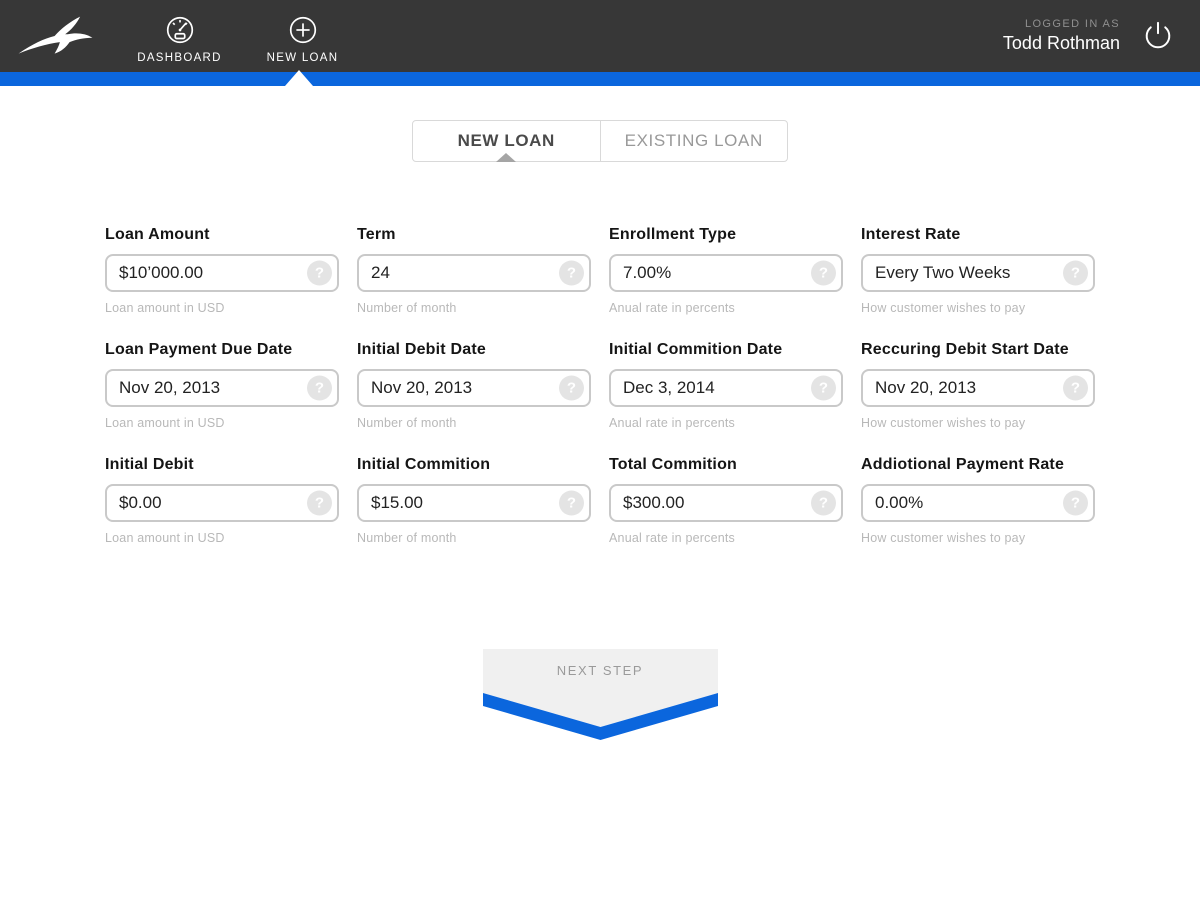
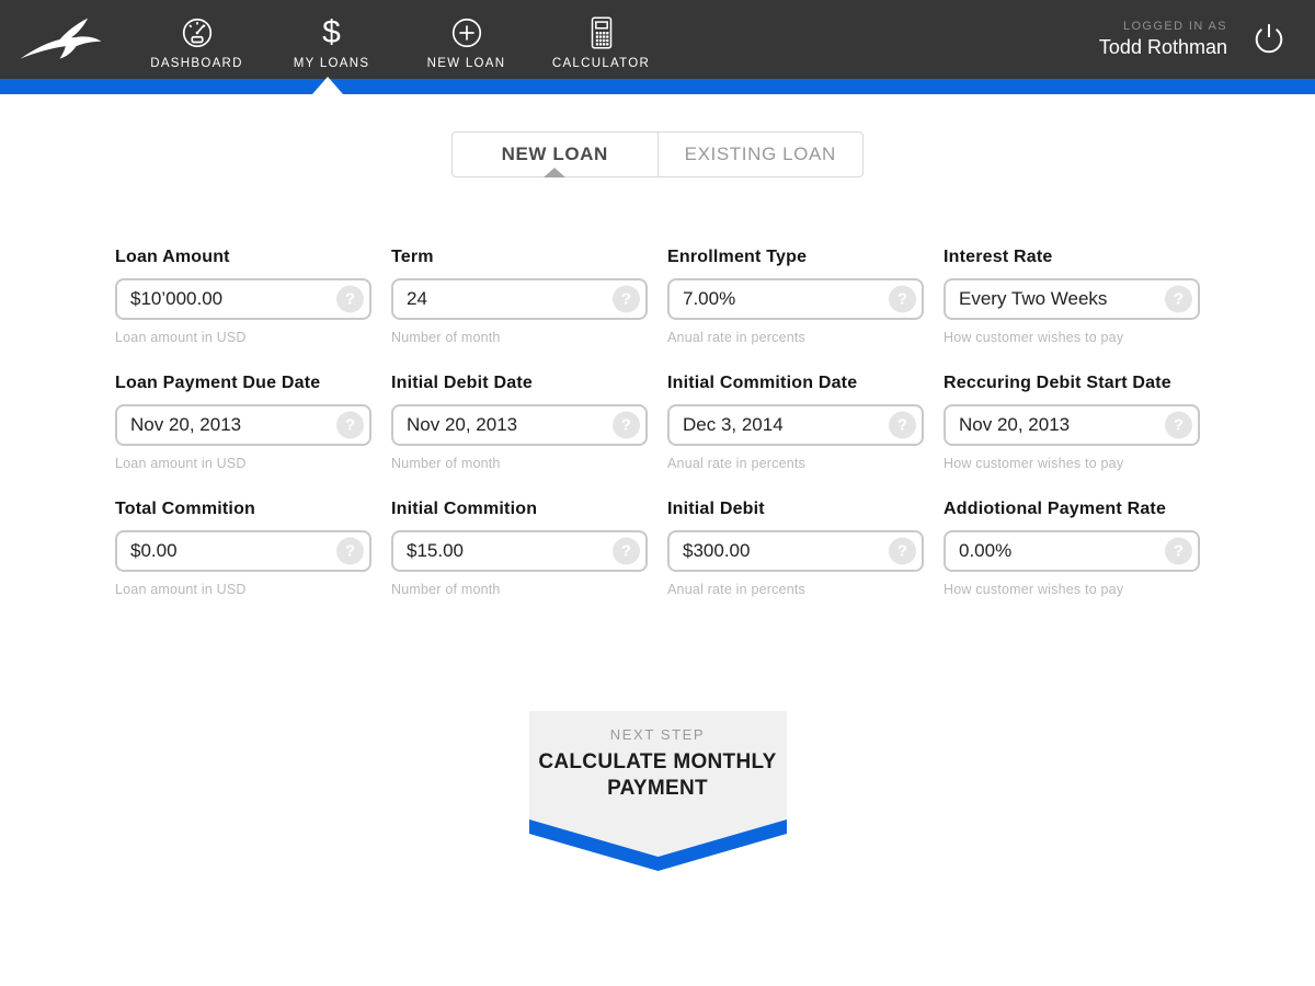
  DASHBOARD
+ $
+ MY LOANS
  NEW LOAN
+ CALCULATOR
  LOGGED IN AS
  Todd Rothman
  NEW LOAN
  EXISTING LOAN
  Loan Amount
  $10’000.00
  ?
  Loan amount in USD
  Term
  24
  ?
  Number of month
  Enrollment Type
  7.00%
  ?
  Anual rate in percents
  Interest Rate
  Every Two Weeks
  ?
  How customer wishes to pay
  Loan Payment Due Date
  Nov 20, 2013
  ?
  Loan amount in USD
  Initial Debit Date
  Nov 20, 2013
  ?
  Number of month
  Initial Commition Date
  Dec 3, 2014
  ?
  Anual rate in percents
  Reccuring Debit Start Date
  Nov 20, 2013
  ?
  How customer wishes to pay
- Initial Debit
+ Total Commition
  $0.00
  ?
  Loan amount in USD
  Initial Commition
  $15.00
  ?
  Number of month
- Total Commition
+ Initial Debit
  $300.00
  ?
  Anual rate in percents
  Addiotional Payment Rate
  0.00%
  ?
  How customer wishes to pay
  NEXT STEP
+ CALCULATE MONTHLY PAYMENT
